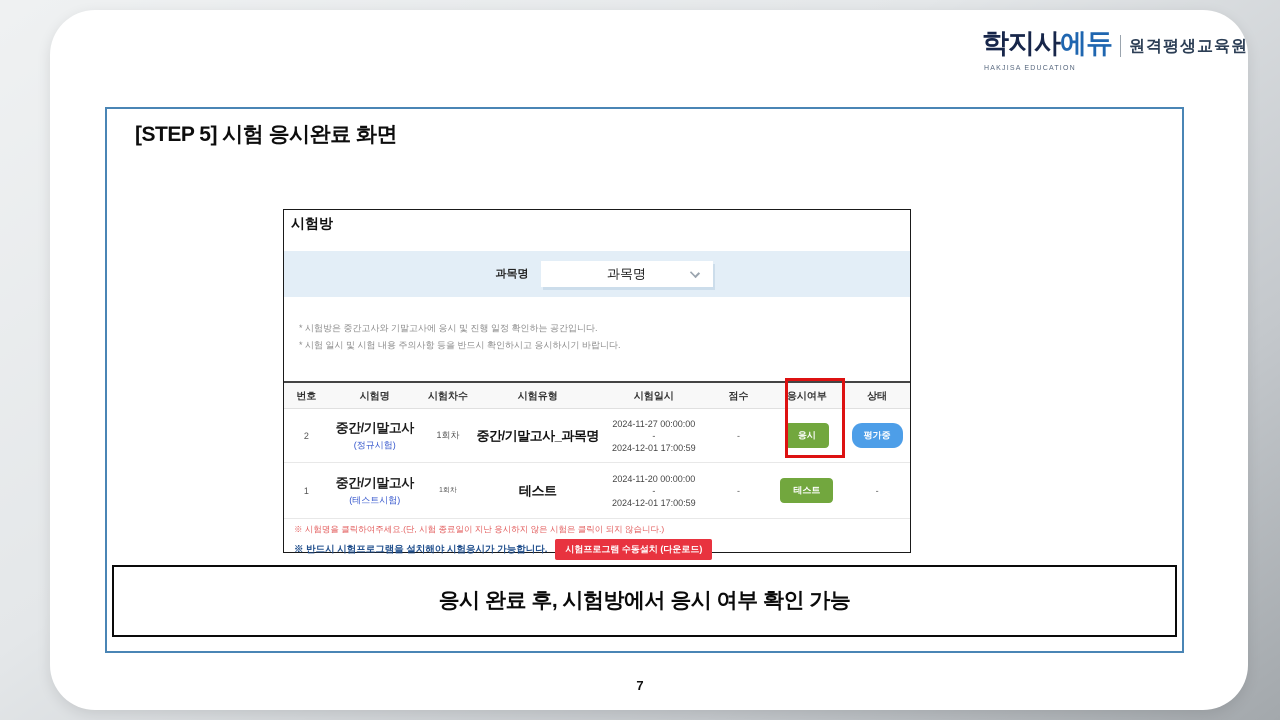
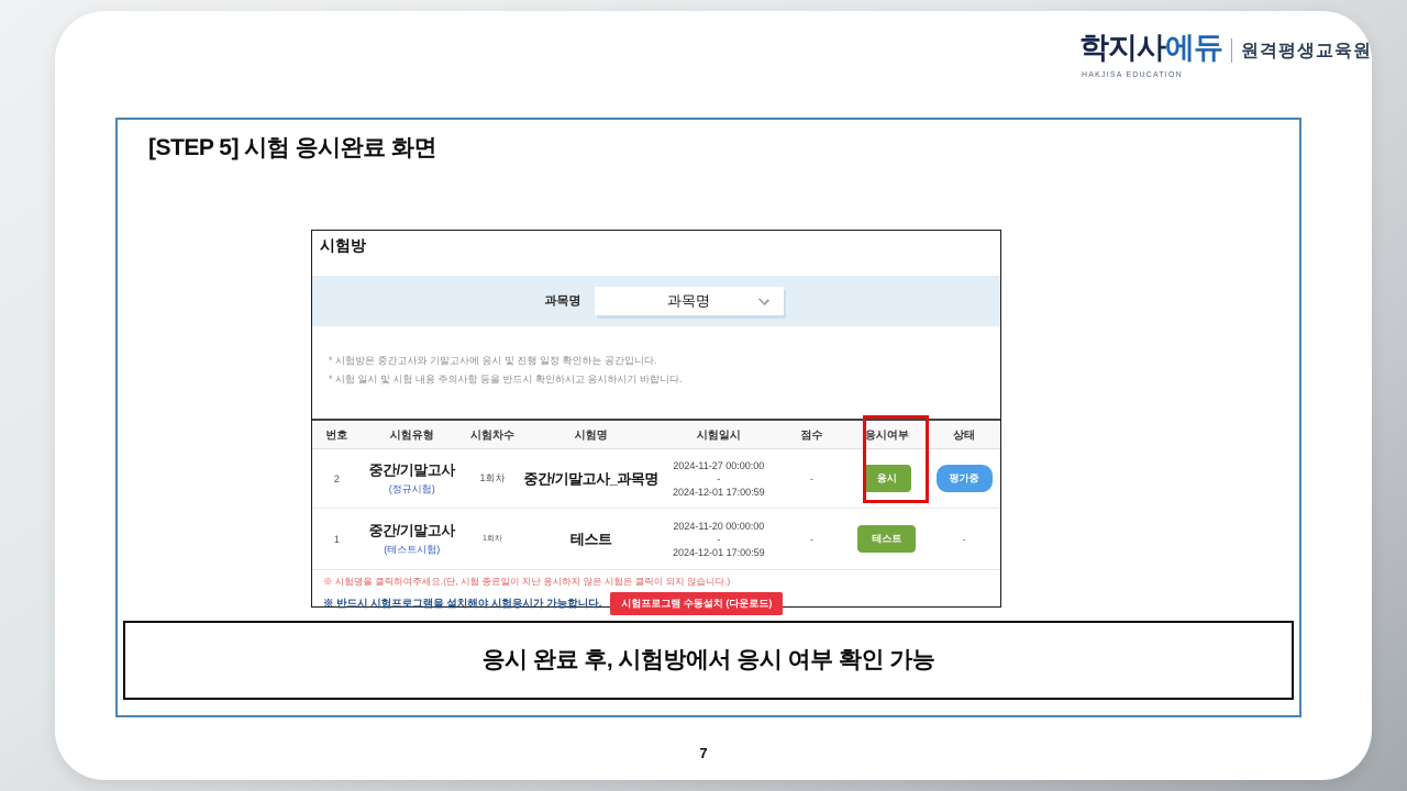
  학지사에듀
  원격평생교육원
  [STEP 5] 시험 응시완료 화면
  시험방
  과목명
  과목명
  * 시험방은 중간고사와 기말고사에 응시 및 진행 일정 확인하는 공간입니다.
  * 시험 일시 및 시험 내용 주의사항 등을 반드시 확인하시고 응시하시기 바랍니다.
  번호
- 시험명
+ 시험유형
  시험차수
- 시험유형
+ 시험명
  시험일시
  점수
  응시여부
  상태
  2
  중간/기말고사
  (정규시험)
  1회차
  중간/기말고사_과목명
  2024-11-27 00:00:00
  -
  2024-12-01 17:00:59
  -
  응시
  평가중
  1
  중간/기말고사
  (테스트시험)
  테스트
  2024-11-20 00:00:00
  -
  2024-12-01 17:00:59
  -
  테스트
  -
  ※ 시험명을 클릭하여주세요.(단, 시험 종료일이 지난 응시하지 않은 시험은 클릭이 되지 않습니다.)
  ※ 반드시 시험프로그램을 설치해야 시험응시가 가능합니다.
  시험프로그램 수동설치 (다운로드)
  응시 완료 후, 시험방에서 응시 여부 확인 가능
  7
